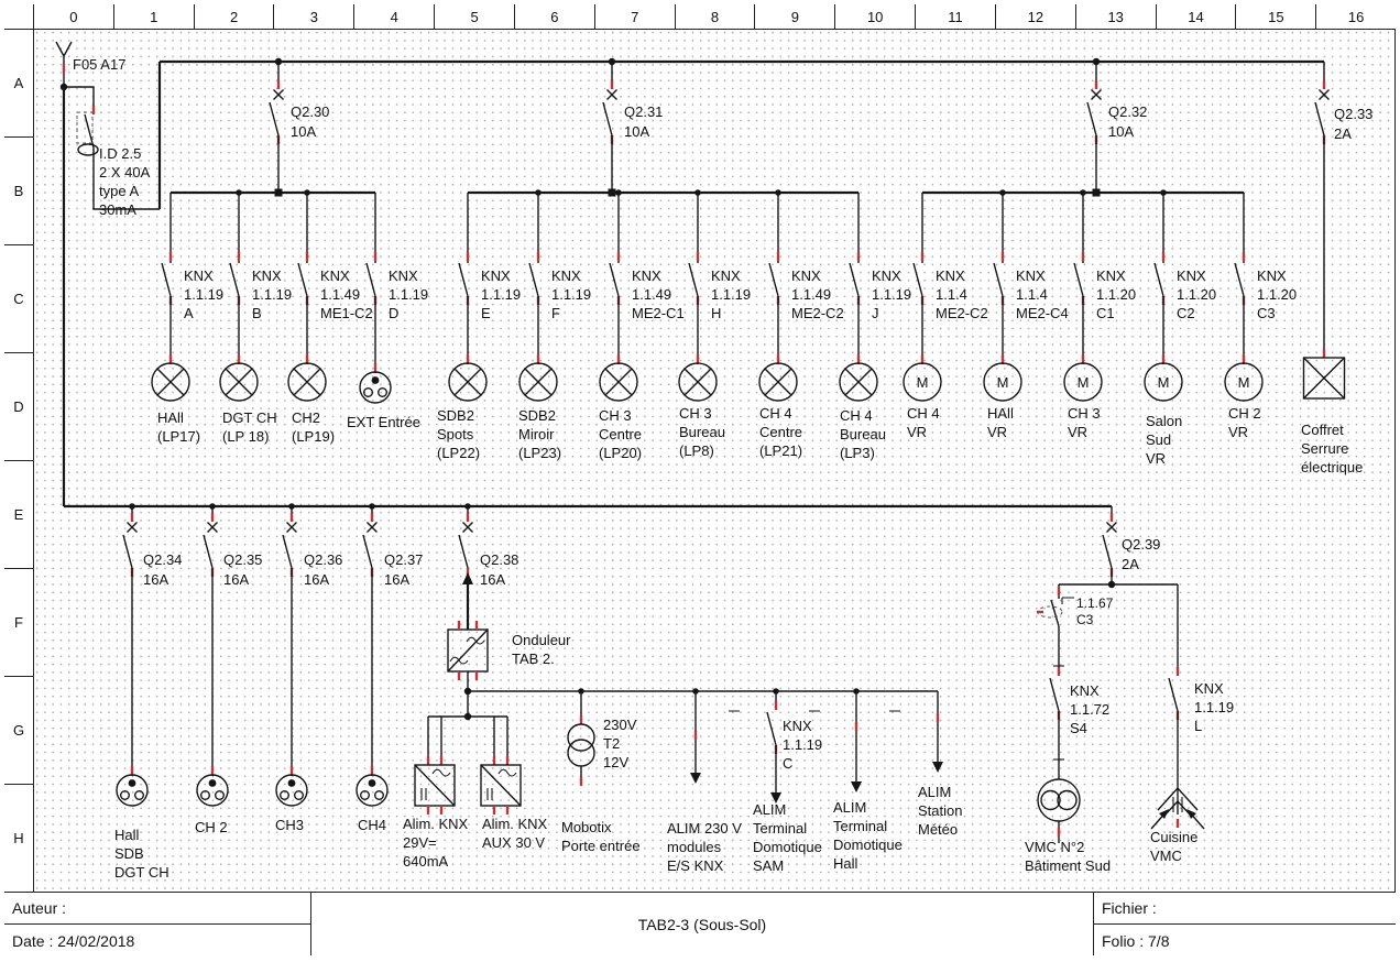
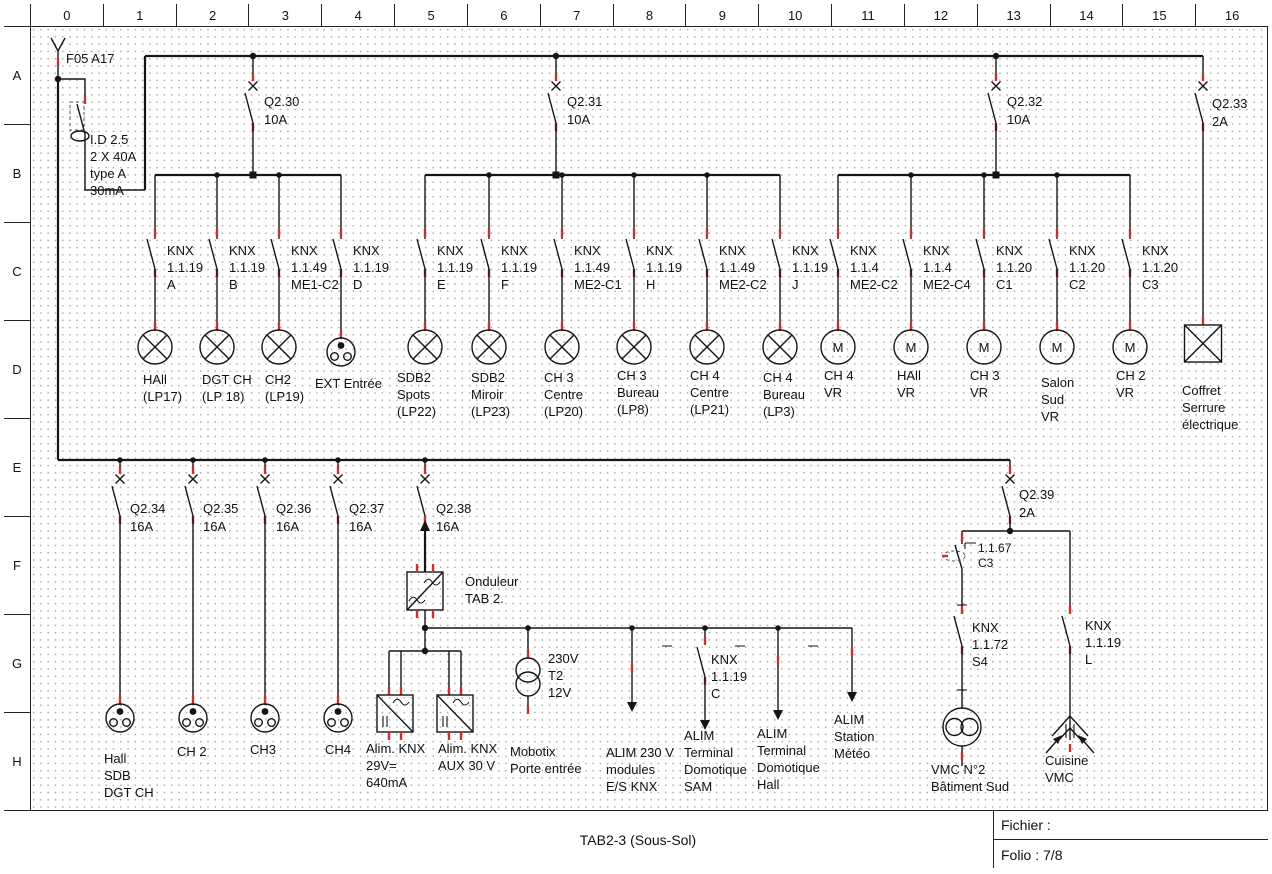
  0
  1
  2
  3
  4
  5
  6
  7
  8
  9
  10
  11
  12
  13
  14
  15
  16
  A
  B
  C
  D
  E
  F
  G
  H
  M
  M
  M
  M
  M
  F05 A17
  I.D 2.5
  2 X 40A
  type A
  30mA
  Q2.30
  10A
  Q2.31
  10A
  Q2.32
  10A
  Q2.33
  2A
  Q2.34
  16A
  Q2.35
  16A
  Q2.36
  16A
  Q2.37
  16A
  Q2.38
  16A
  Q2.39
  2A
  KNX
  1.1.19
  A
  KNX
  1.1.19
  B
  KNX
  1.1.49
  ME1-C2
  KNX
  1.1.19
  D
  KNX
  1.1.19
  E
  KNX
  1.1.19
  F
  KNX
  1.1.49
  ME2-C1
  KNX
  1.1.19
  H
  KNX
  1.1.49
  ME2-C2
  KNX
  1.1.19
  J
  KNX
  1.1.4
  ME2-C2
  KNX
  1.1.4
  ME2-C4
  KNX
  1.1.20
  C1
  KNX
  1.1.20
  C2
  KNX
  1.1.20
  C3
  HAll
  (LP17)
  DGT CH
  (LP 18)
  CH2
  (LP19)
  EXT Entrée
  SDB2
  Spots
  (LP22)
  SDB2
  Miroir
  (LP23)
  CH 3
  Centre
  (LP20)
  CH 3
  Bureau
  (LP8)
  CH 4
  Centre
  (LP21)
  CH 4
  Bureau
  (LP3)
  CH 4
  VR
  HAll
  VR
  CH 3
  VR
  Salon
  Sud
  VR
  CH 2
  VR
  Coffret
  Serrure
  électrique
  Onduleur
  TAB 2.
  230V
  T2
  12V
  KNX
  1.1.19
  C
  1.1.67
  C3
  KNX
  1.1.72
  S4
  KNX
  1.1.19
  L
  Hall
  SDB
  DGT CH
  CH 2
  CH3
  CH4
  Alim. KNX
  29V=
  640mA
  Alim. KNX
  AUX 30 V
  Mobotix
  Porte entrée
  ALIM 230 V
  modules
  E/S KNX
  ALIM
  Terminal
  Domotique
  SAM
  ALIM
  Terminal
  Domotique
  Hall
  ALIM
  Station
  Météo
  VMC N°2
  Bâtiment Sud
  Cuisine
  VMC
- Auteur :
- Date : 24/02/2018
  TAB2-3 (Sous-Sol)
  Fichier :
  Folio : 7/8
